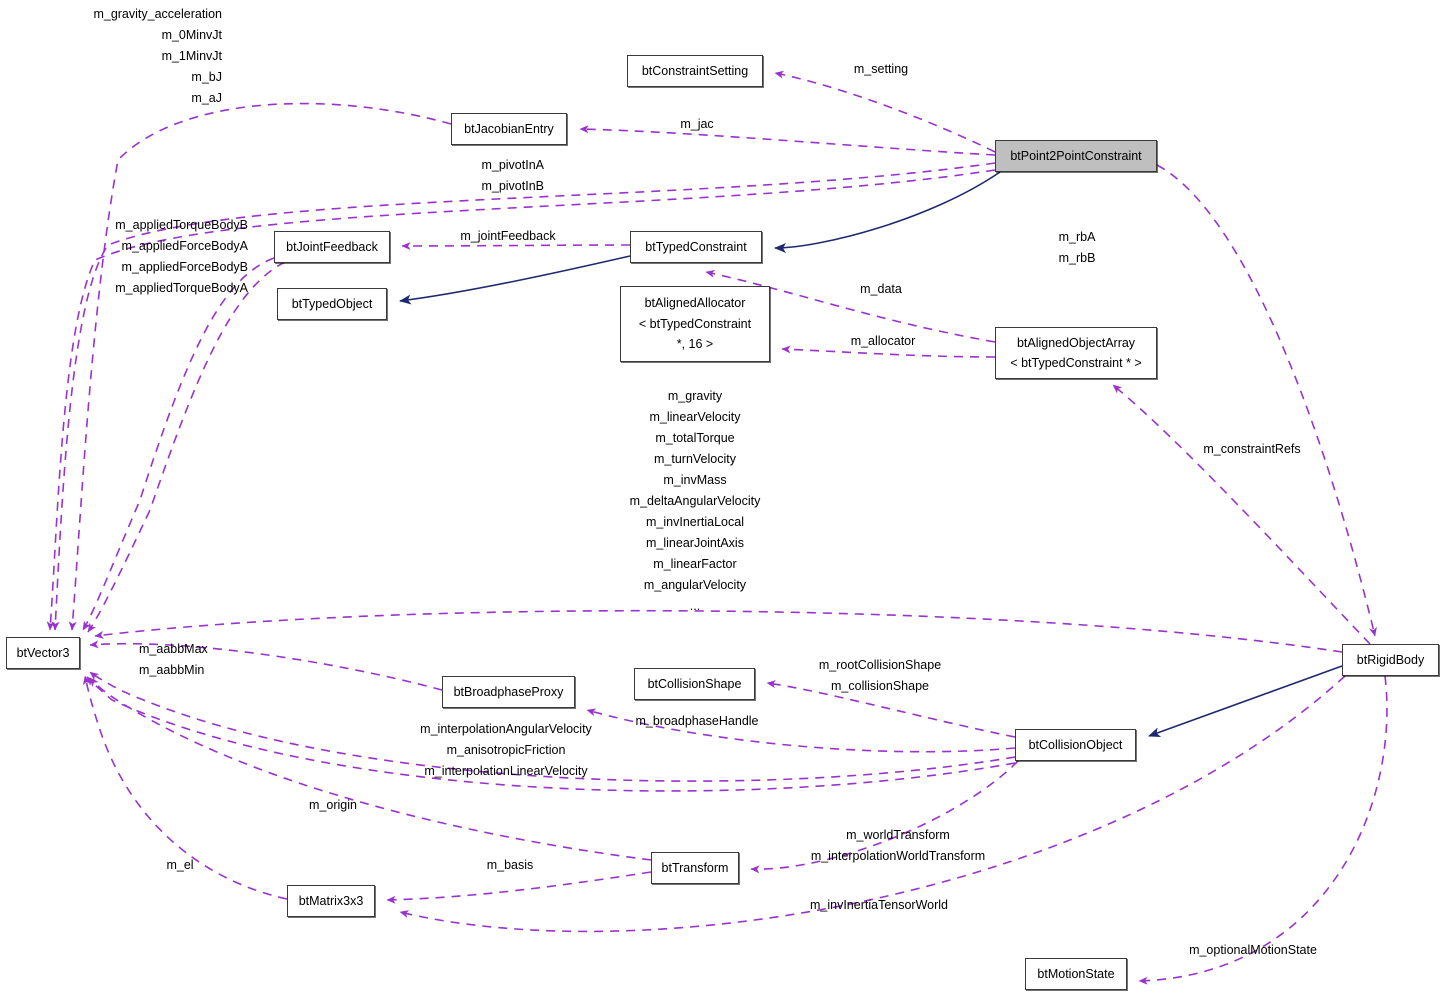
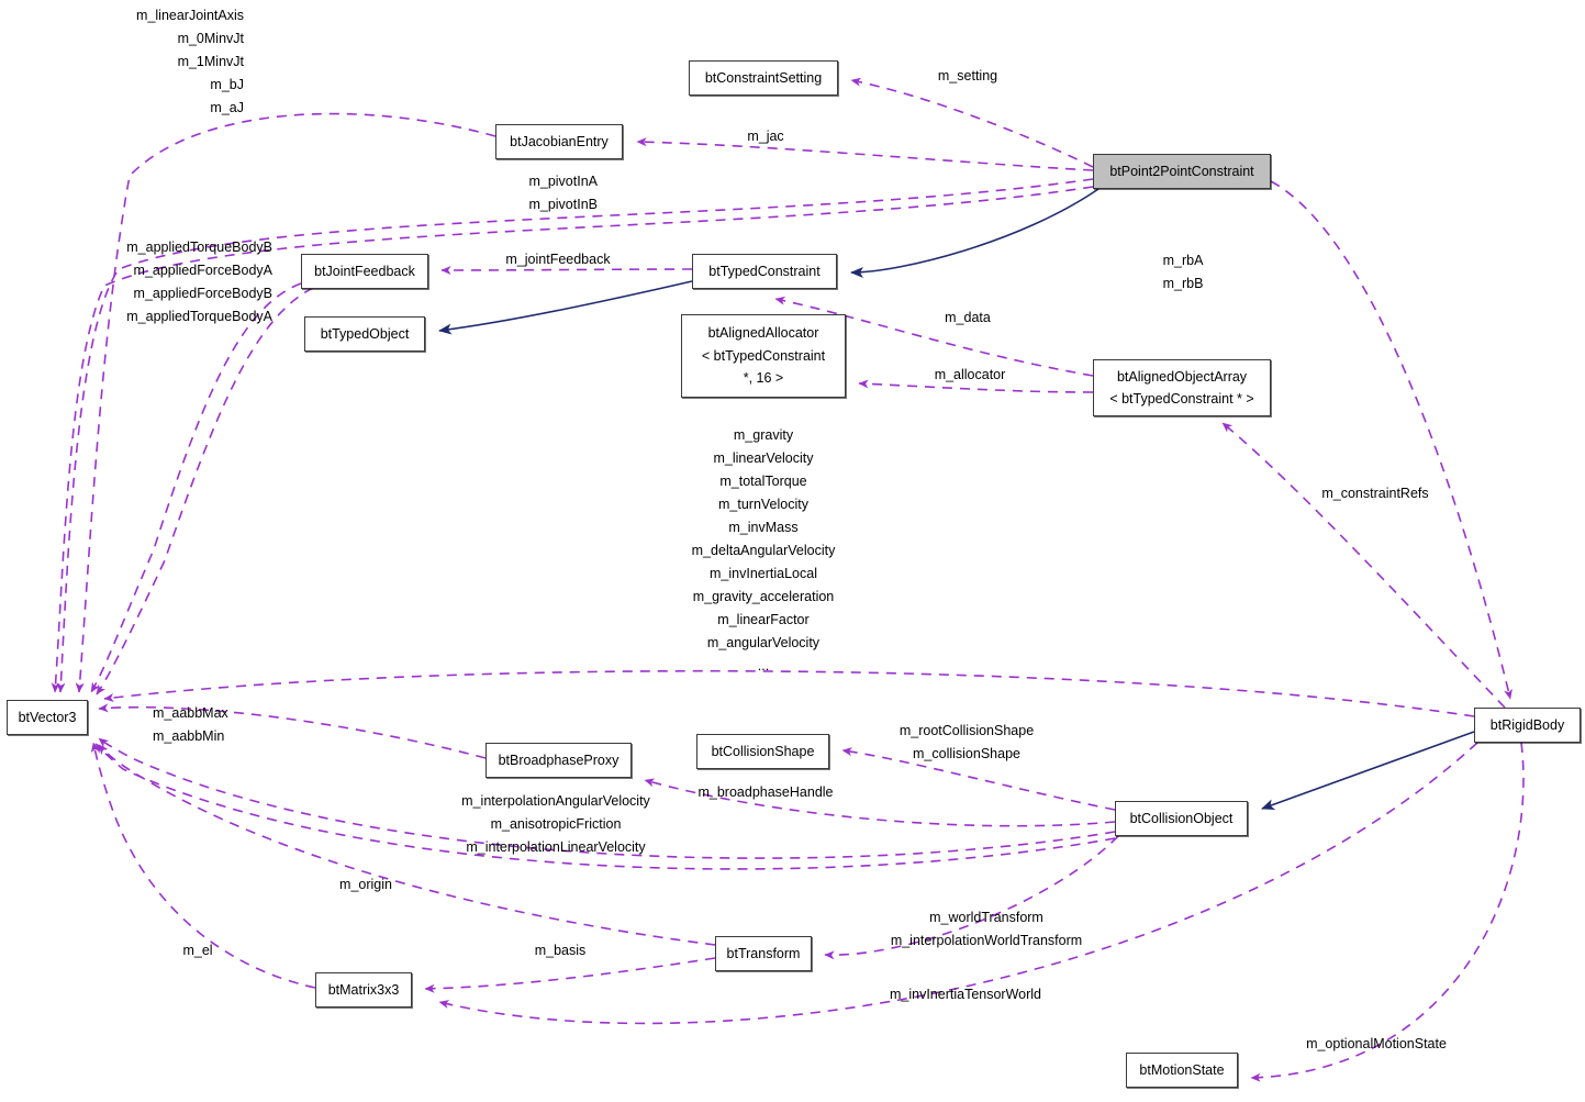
  btConstraintSetting
  btPoint2PointConstraint
  btJacobianEntry
  btJointFeedback
  btTypedConstraint
  btTypedObject
  btAlignedAllocator
  < btTypedConstraint
  *, 16 >
  btAlignedObjectArray
  < btTypedConstraint * >
  btVector3
  btRigidBody
  btCollisionShape
  btBroadphaseProxy
  btCollisionObject
  btTransform
  btMatrix3x3
  btMotionState
- m_gravity_acceleration
+ m_linearJointAxis
  m_0MinvJt
  m_1MinvJt
  m_bJ
  m_aJ
  m_setting
  m_jac
  m_pivotInA
  m_pivotInB
  m_appliedTorqueBodyB
  m_appliedForceBodyA
  m_appliedForceBodyB
  m_appliedTorqueBodyA
  m_jointFeedback
  m_rbA
  m_rbB
  m_data
  m_allocator
  m_gravity
  m_linearVelocity
  m_totalTorque
  m_turnVelocity
  m_invMass
  m_deltaAngularVelocity
  m_invInertiaLocal
- m_linearJointAxis
+ m_gravity_acceleration
  m_linearFactor
  m_angularVelocity
  ...
  m_constraintRefs
  m_aabbMax
  m_aabbMin
  m_rootCollisionShape
  m_collisionShape
  m_broadphaseHandle
  m_interpolationAngularVelocity
  m_anisotropicFriction
  m_interpolationLinearVelocity
  m_origin
  m_worldTransform
  m_interpolationWorldTransform
  m_el
  m_basis
  m_invInertiaTensorWorld
  m_optionalMotionState
